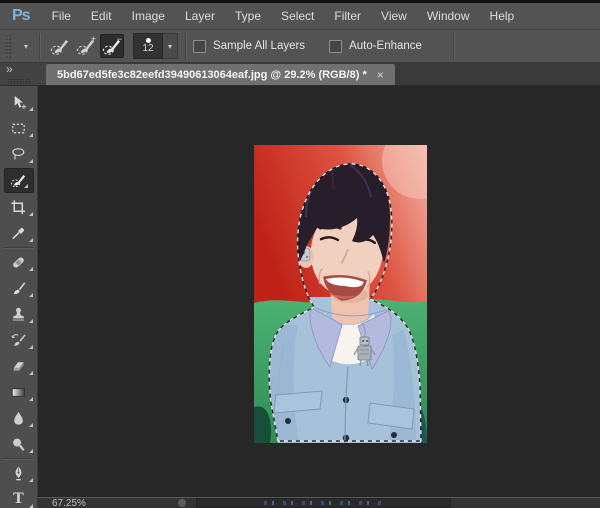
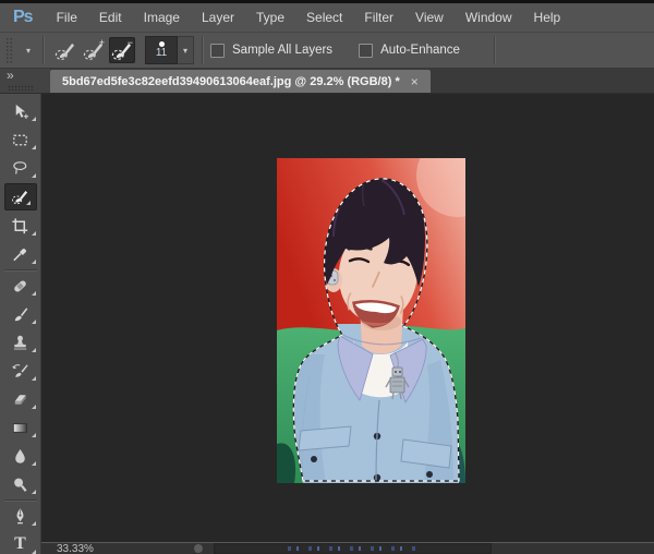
  Ps
  File
  Edit
  Image
  Layer
  Type
  Select
  Filter
  View
  Window
  Help
  ▾
  +
  −
- 12
+ 11
  ▾
  Sample All Layers
  Auto-Enhance
  »
  5bd67ed5fe3c82eefd39490613064eaf.jpg @ 29.2% (RGB/8) *
  ×
  T
- 67.25%
+ 33.33%
